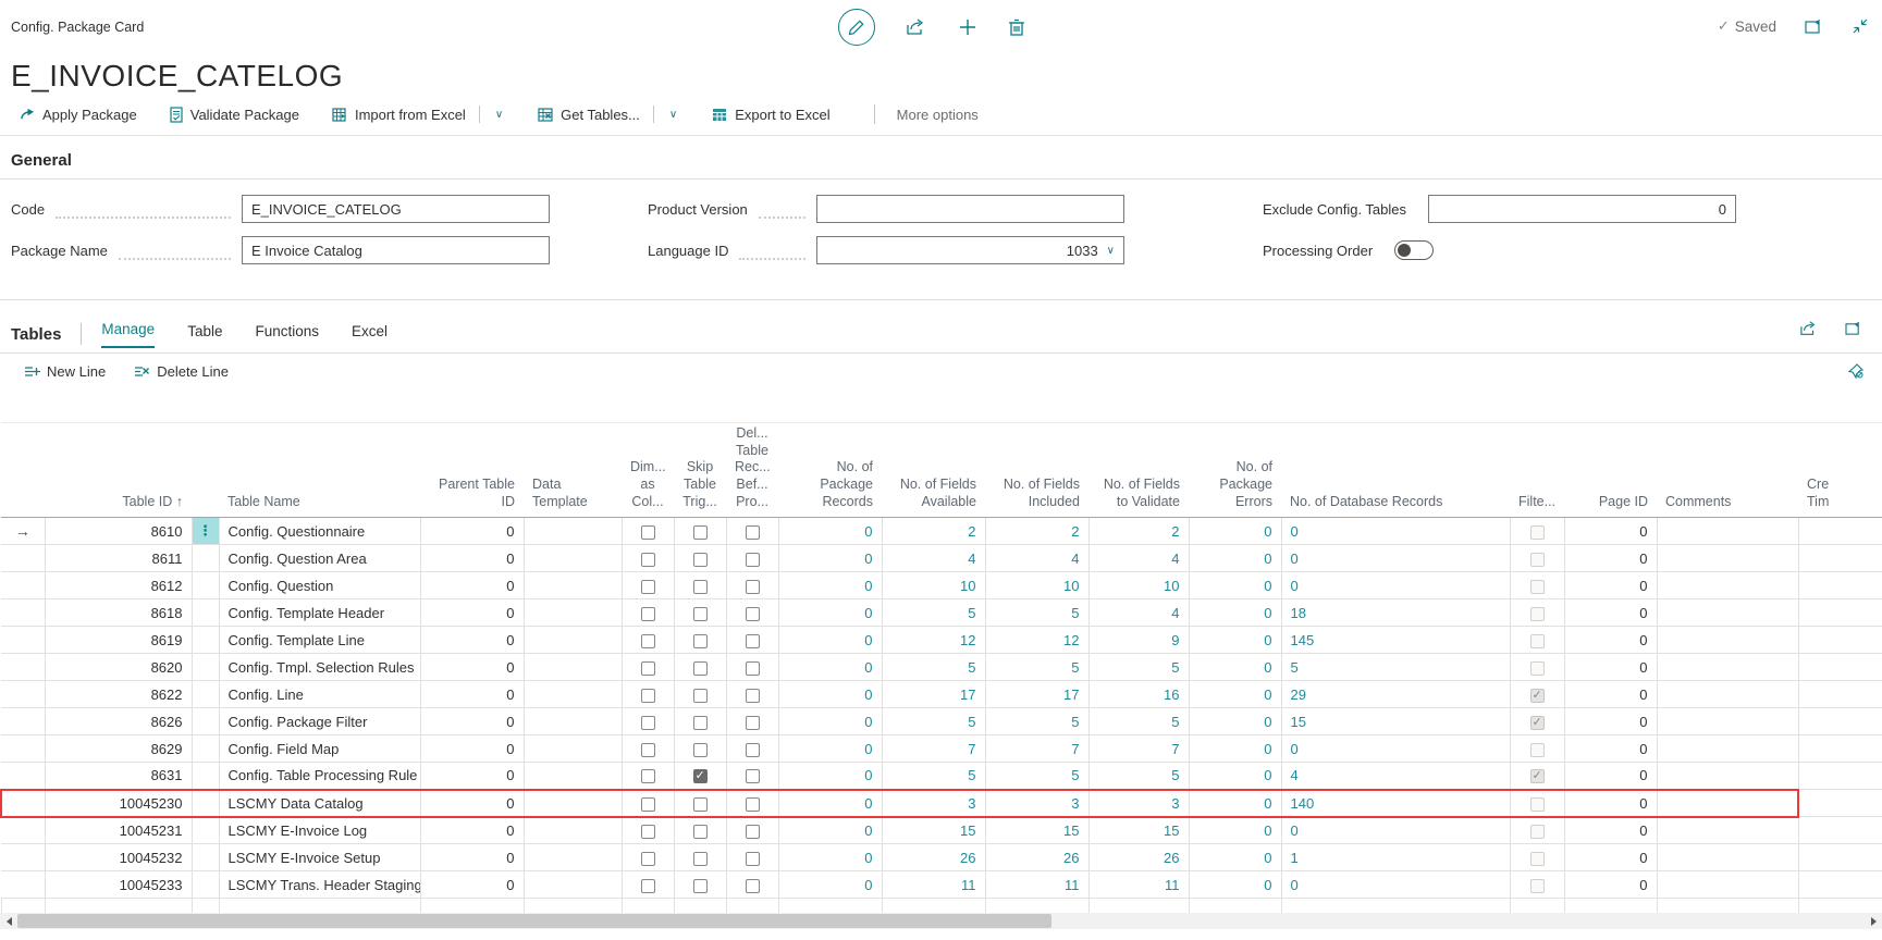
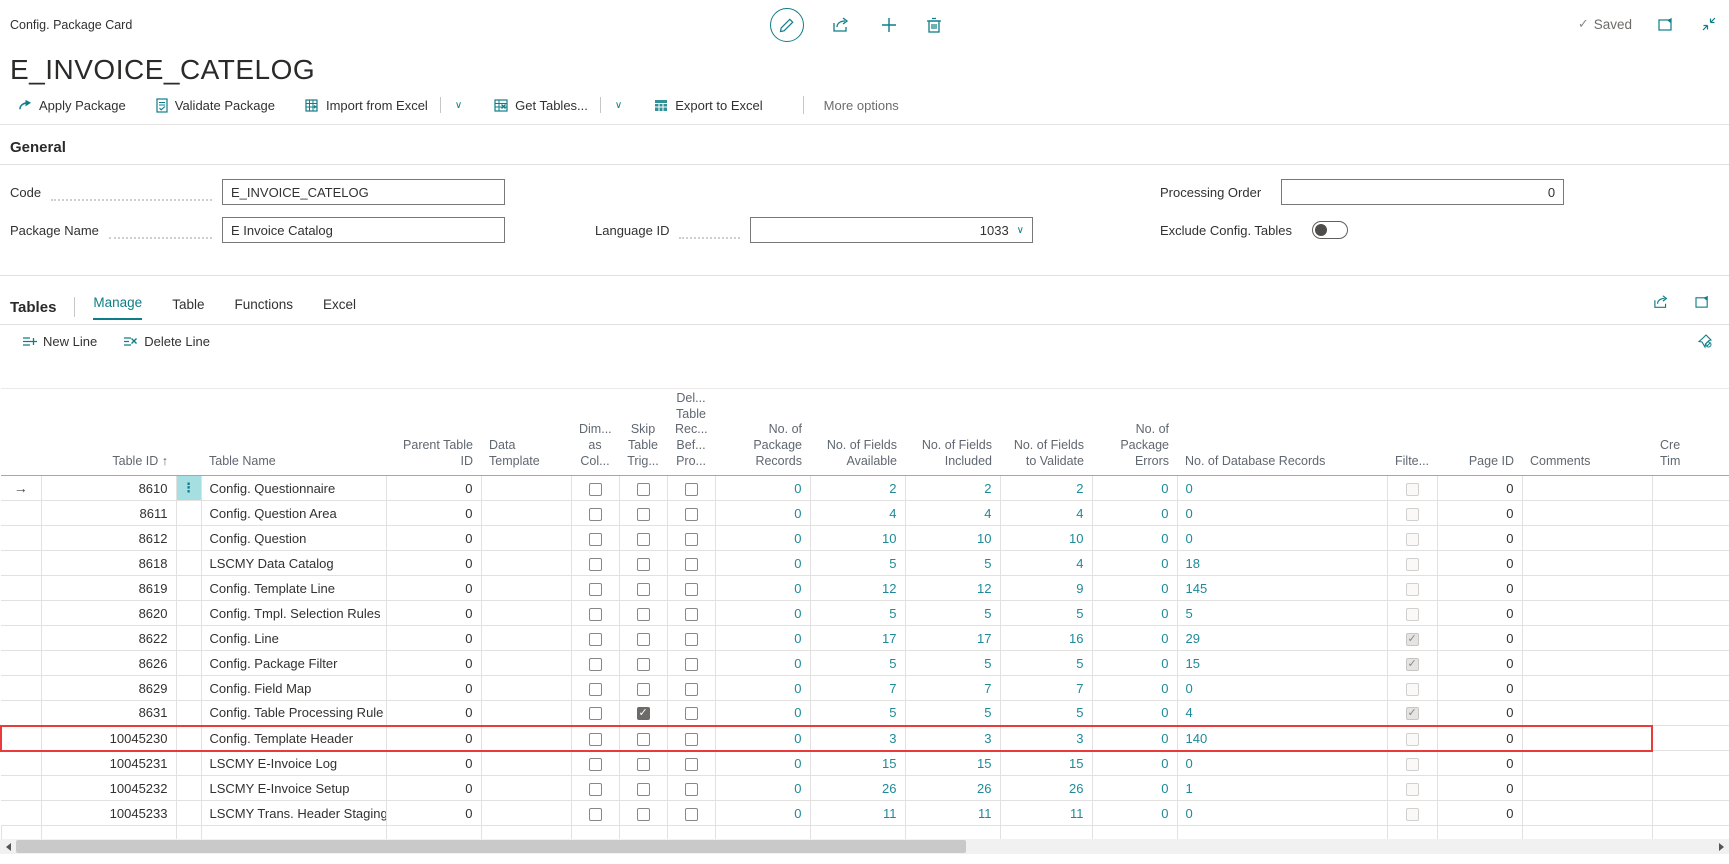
  Config. Package Card
  ✓
  Saved
  E_INVOICE_CATELOG
  Apply Package
  Validate Package
  Import from Excel
  ∨
  Get Tables...
  ∨
  Export to Excel
  More options
  General
  Code
  E_INVOICE_CATELOG
  Package Name
  E Invoice Catalog
- Product Version
  Language ID
  1033
  ∨
- Exclude Config. Tables
+ Processing Order
  0
- Processing Order
+ Exclude Config. Tables
  Tables
  Manage
  Table
  Functions
  Excel
  New Line
  Delete Line
  	Table ID ↑		Table Name	Parent Table ID	Data Template	Dim... as Col...	Skip Table Trig...	Del... Table Rec... Bef... Pro...	No. of Package Records	No. of Fields Available	No. of Fields Included	No. of Fields to Validate	No. of Package Errors	No. of Database Records	Filte...	Page ID	Comments	Cre Tim
  →	8610	⋮	Config. Questionnaire	0					0	2	2	2	0	0		0
  	8611		Config. Question Area	0					0	4	4	4	0	0		0
  	8612		Config. Question	0					0	10	10	10	0	0		0
- 	8618		Config. Template Header	0					0	5	5	4	0	18		0
+ 	8618		LSCMY Data Catalog	0					0	5	5	4	0	18		0
  	8619		Config. Template Line	0					0	12	12	9	0	145		0
  	8620		Config. Tmpl. Selection Rules	0					0	5	5	5	0	5		0
  	8622		Config. Line	0					0	17	17	16	0	29		0
  	8626		Config. Package Filter	0					0	5	5	5	0	15		0
  	8629		Config. Field Map	0					0	7	7	7	0	0		0
  	8631		Config. Table Processing Rule	0					0	5	5	5	0	4		0
- 	10045230		LSCMY Data Catalog	0					0	3	3	3	0	140		0
+ 	10045230		Config. Template Header	0					0	3	3	3	0	140		0
  	10045231		LSCMY E-Invoice Log	0					0	15	15	15	0	0		0
  	10045232		LSCMY E-Invoice Setup	0					0	26	26	26	0	1		0
  	10045233		LSCMY Trans. Header Staging	0					0	11	11	11	0	0		0
